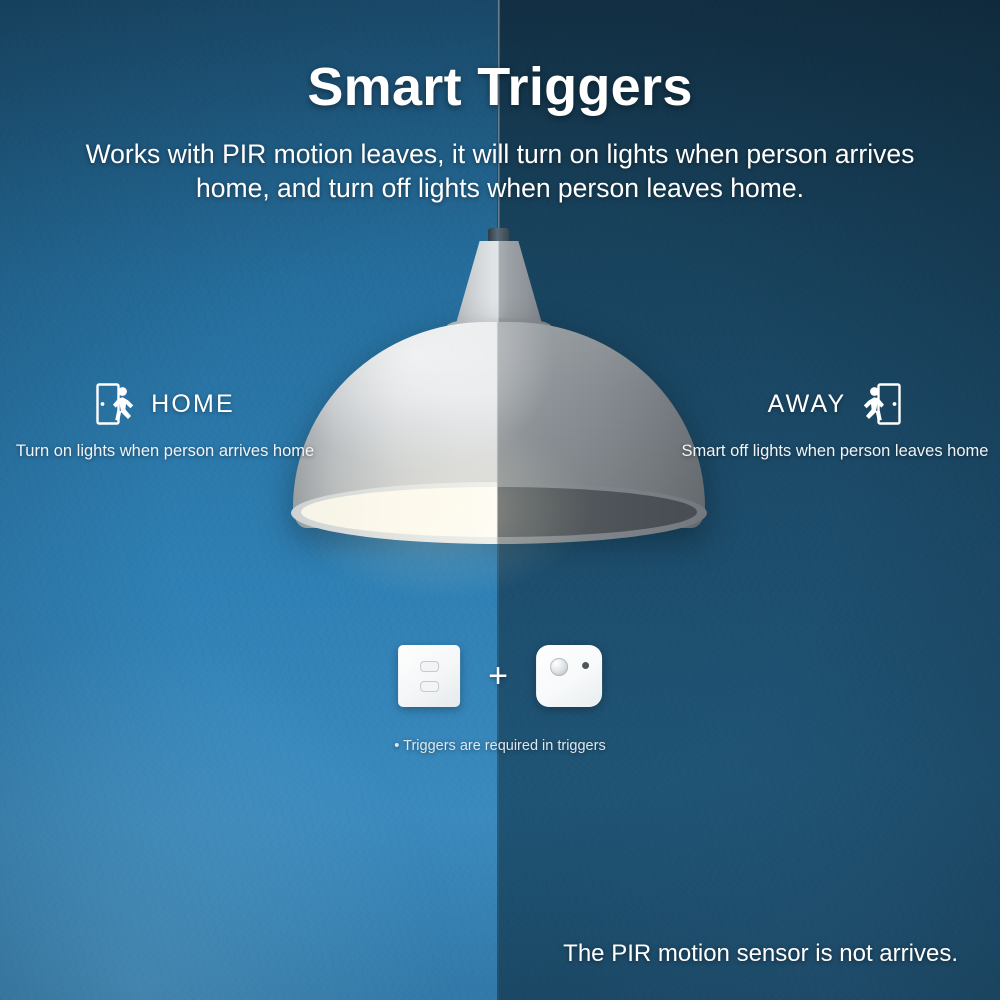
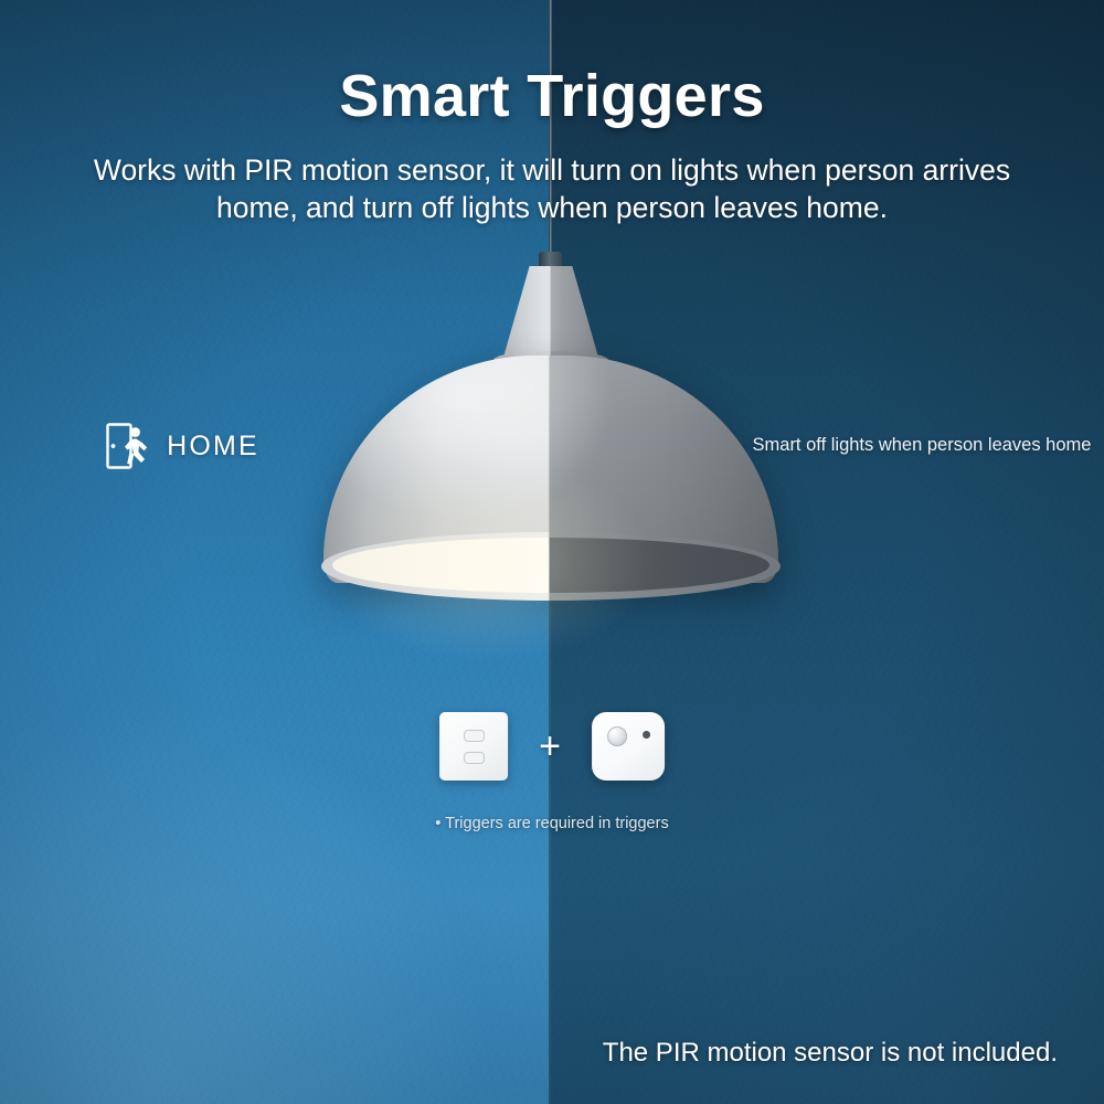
  Smart Triggers
- Works with PIR motion leaves, it will turn on lights when person arrives home, and turn off lights when person leaves home.
+ Works with PIR motion sensor, it will turn on lights when person arrives home, and turn off lights when person leaves home.
  HOME
- Turn on lights when person arrives home
- AWAY
  Smart off lights when person leaves home
  +
  • Triggers are required in triggers
- The PIR motion sensor is not arrives.
+ The PIR motion sensor is not included.
